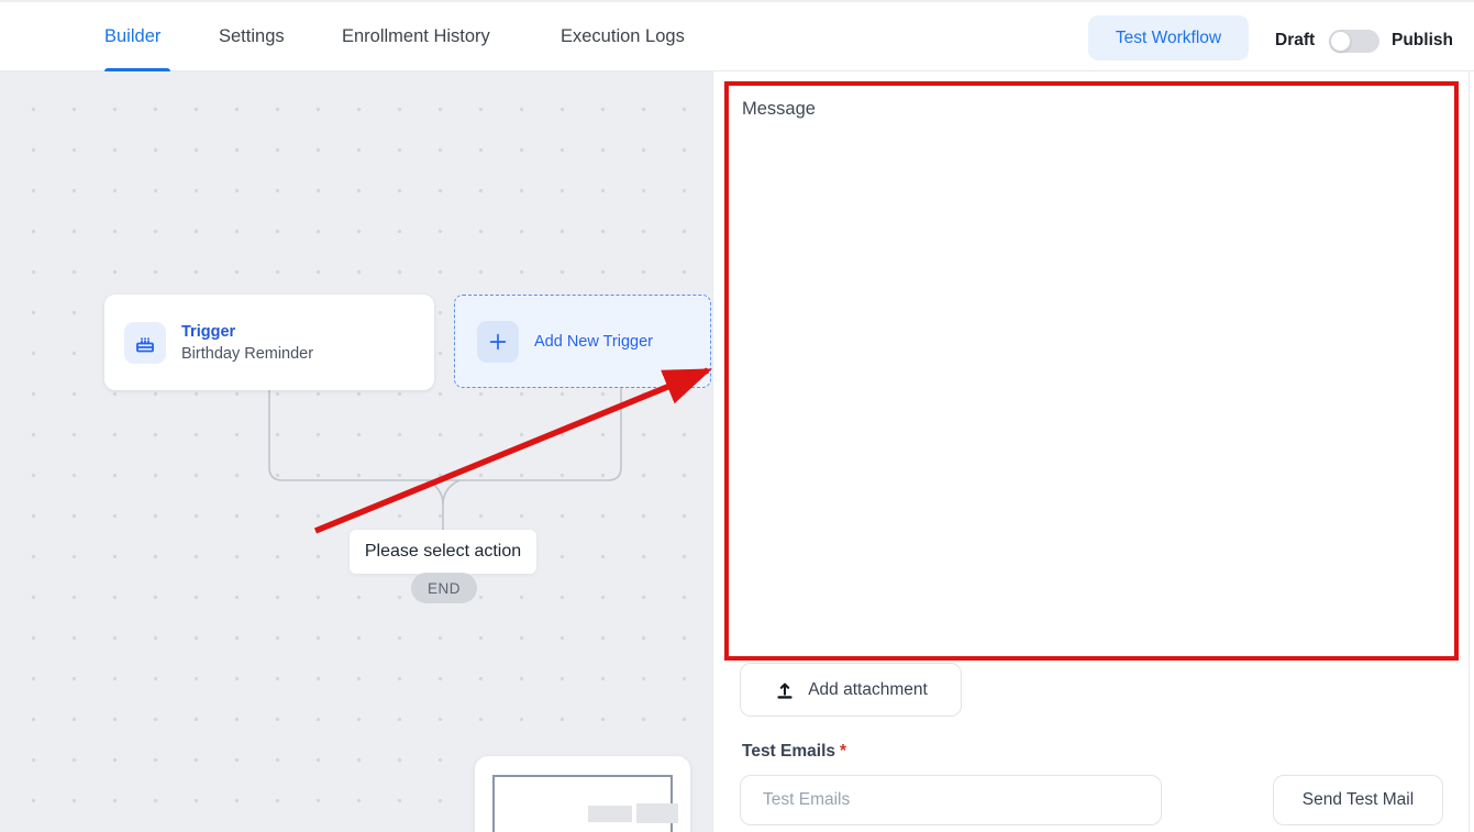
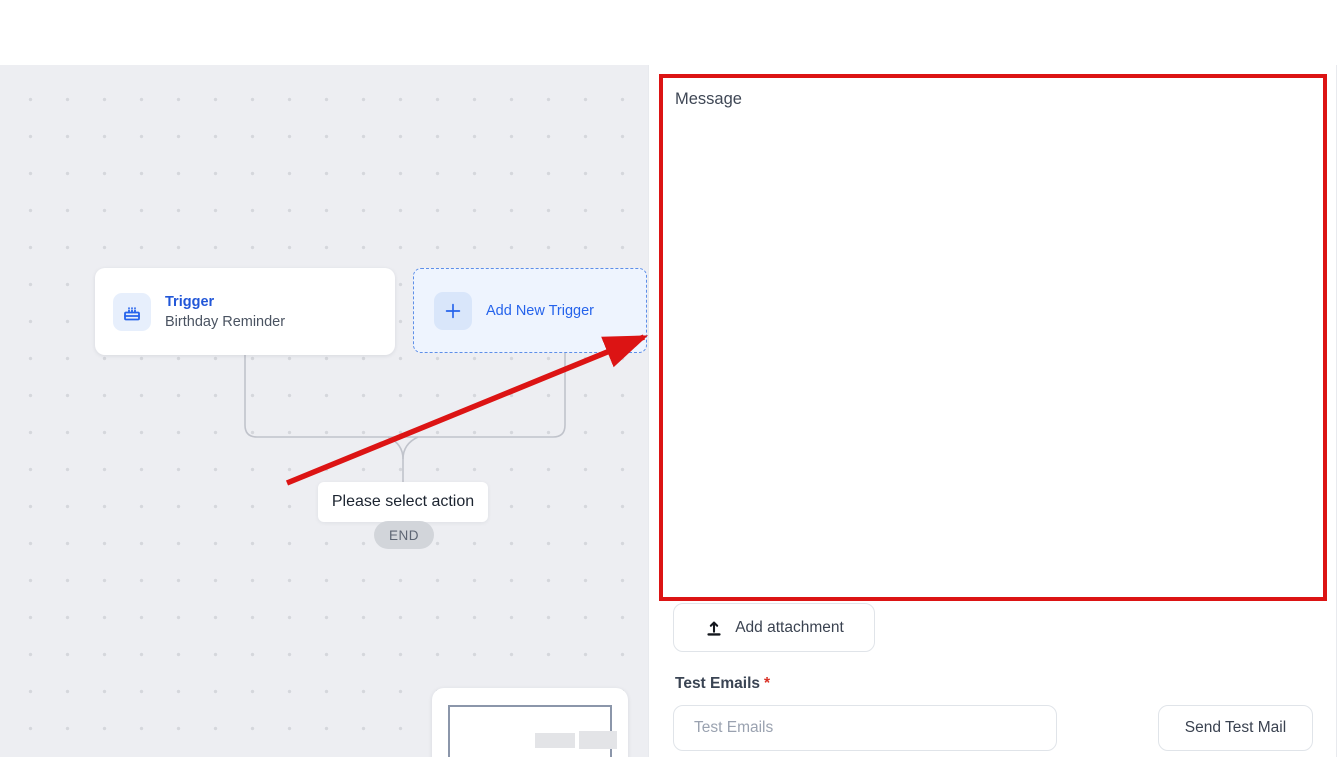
  Trigger
  Birthday Reminder
  Add New Trigger
  Please select action
  END
- Builder
- Settings
- Enrollment History
- Execution Logs
- Test Workflow
- Draft
- Publish
  Message
  Add attachment
  Test Emails *
  Test Emails
  Send Test Mail
